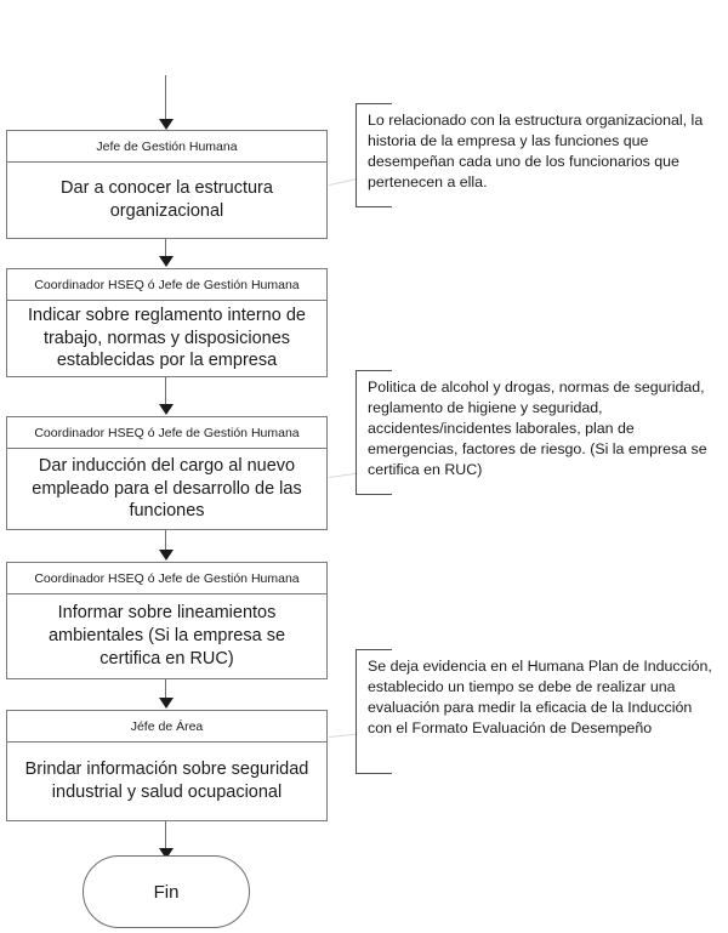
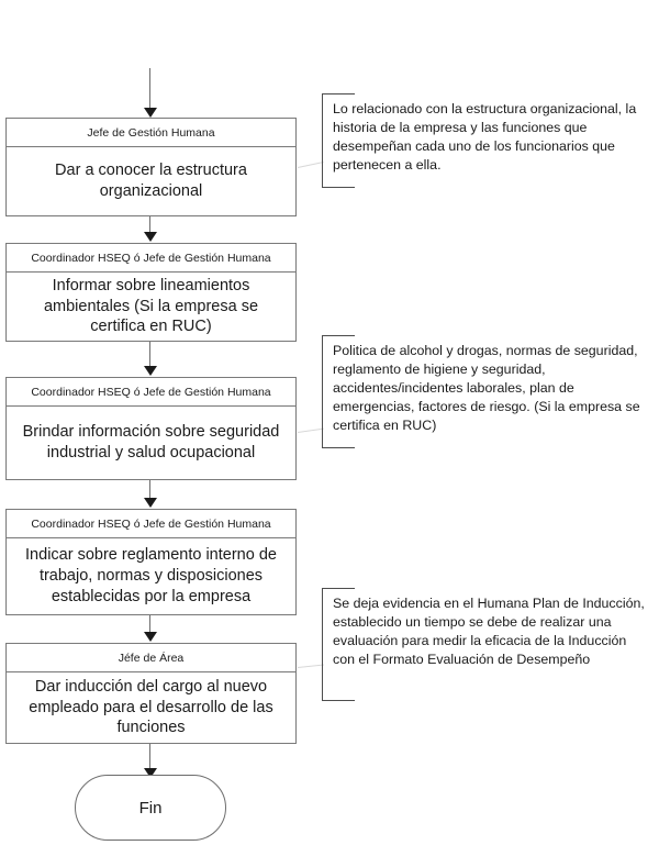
  Jefe de Gestión Humana
  Dar a conocer la estructura organizacional
  Coordinador HSEQ ó Jefe de Gestión Humana
- Indicar sobre reglamento interno de trabajo, normas y disposiciones establecidas por la empresa
+ Informar sobre lineamientos ambientales (Si la empresa se certifica en RUC)
  Coordinador HSEQ ó Jefe de Gestión Humana
- Dar inducción del cargo al nuevo empleado para el desarrollo de las funciones
+ Brindar información sobre seguridad industrial y salud ocupacional
  Coordinador HSEQ ó Jefe de Gestión Humana
- Informar sobre lineamientos ambientales (Si la empresa se certifica en RUC)
+ Indicar sobre reglamento interno de trabajo, normas y disposiciones establecidas por la empresa
  Jéfe de Área
- Brindar información sobre seguridad industrial y salud ocupacional
+ Dar inducción del cargo al nuevo empleado para el desarrollo de las funciones
  Fin
  Lo relacionado con la estructura organizacional, la historia de la empresa y las funciones que desempeñan cada uno de los funcionarios que pertenecen a ella.
  Politica de alcohol y drogas, normas de seguridad, reglamento de higiene y seguridad, accidentes/incidentes laborales, plan de emergencias, factores de riesgo. (Si la empresa se certifica en RUC)
  Se deja evidencia en el Humana Plan de Inducción, establecido un tiempo se debe de realizar una evaluación para medir la eficacia de la Inducción con el Formato Evaluación de Desempeño
